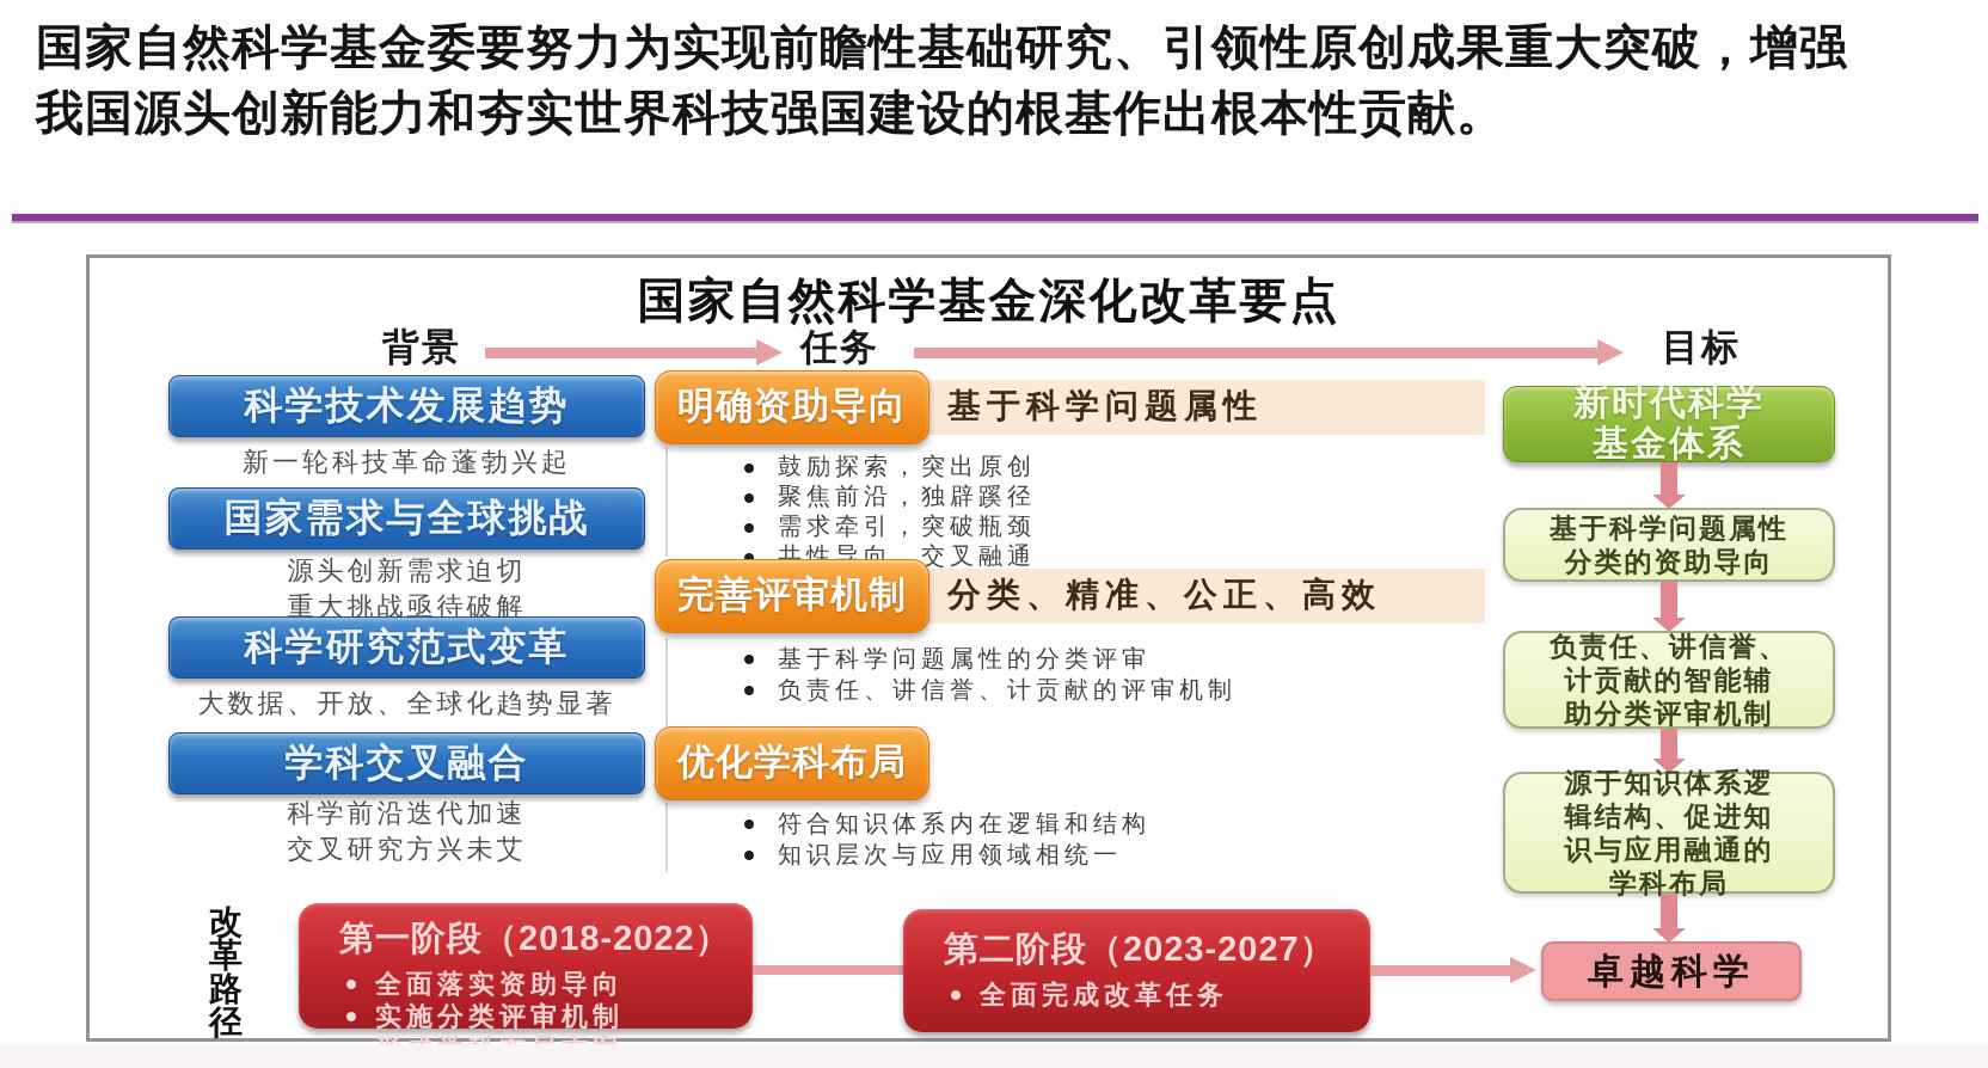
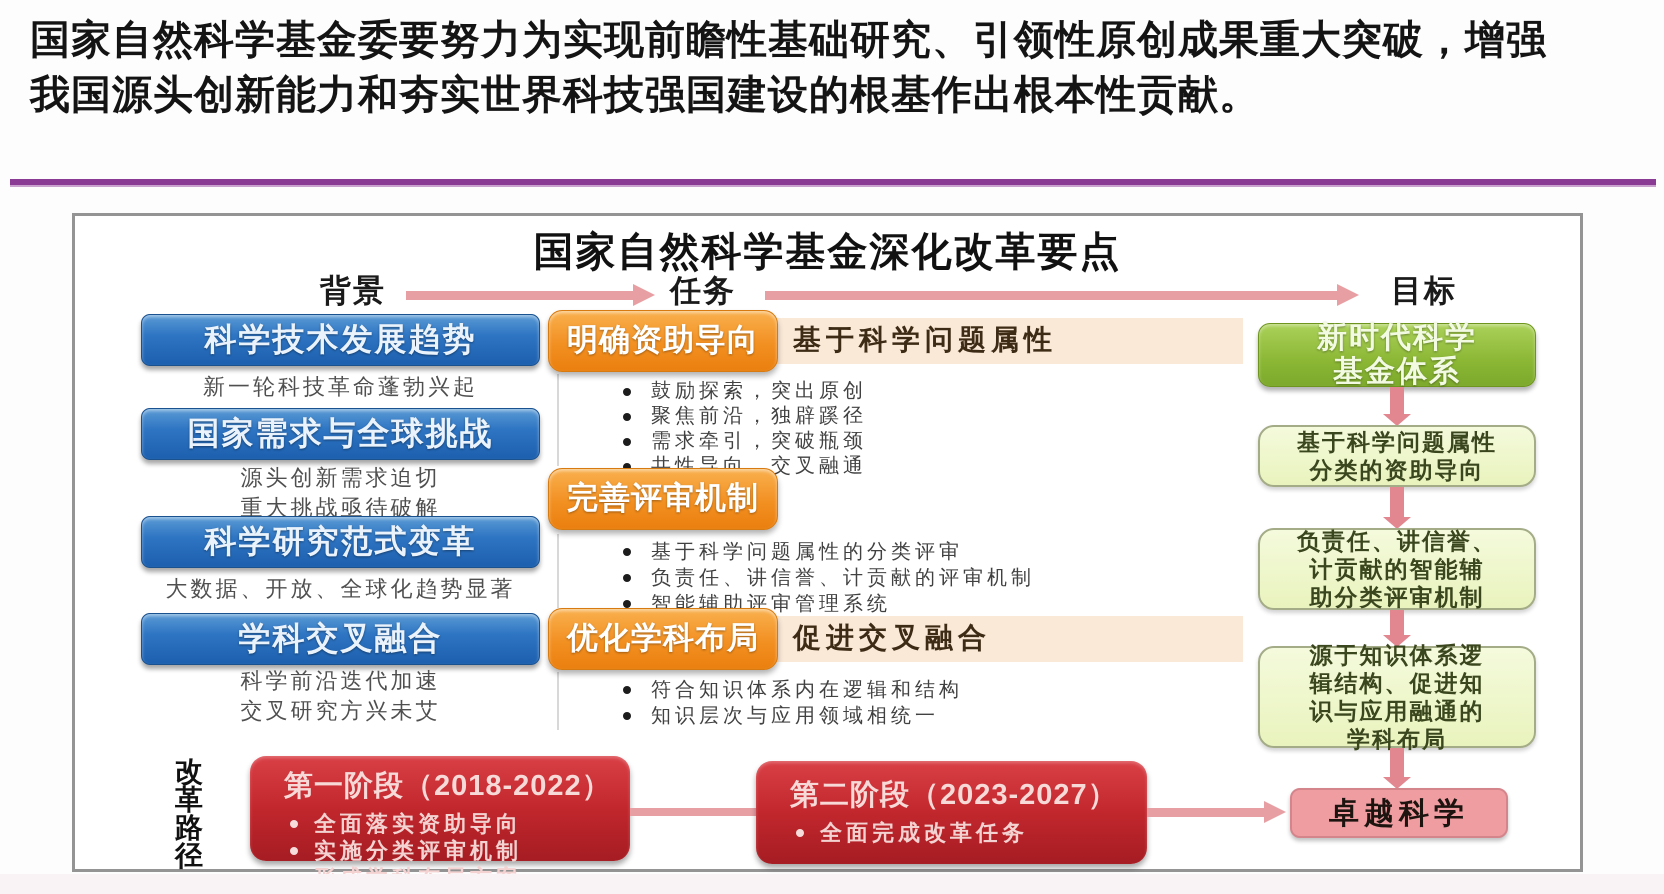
  国家自然科学基金委要努力为实现前瞻性基础研究、引领性原创成果重大突破，增强
  我国源头创新能力和夯实世界科技强国建设的根基作出根本性贡献。
  国家自然科学基金深化改革要点
  背景
  任务
  目标
  科学技术发展趋势
  新一轮科技革命蓬勃兴起
  国家需求与全球挑战
  源头创新需求迫切
  重大挑战亟待破解
  科学研究范式变革
  大数据、开放、全球化趋势显著
  学科交叉融合
  科学前沿迭代加速
  交叉研究方兴未艾
  基于科学问题属性
  明确资助导向
  鼓励探索，突出原创
  聚焦前沿，独辟蹊径
  需求牵引，突破瓶颈
  共性导向，交叉融通
- 分类、精准、公正、高效
  完善评审机制
  基于科学问题属性的分类评审
  负责任、讲信誉、计贡献的评审机制
+ 智能辅助评审管理系统
+ 促进交叉融合
  优化学科布局
  符合知识体系内在逻辑和结构
  知识层次与应用领域相统一
  新时代科学
  基金体系
  基于科学问题属性
  分类的资助导向
  负责任、讲信誉、
  计贡献的智能辅
  助分类评审机制
  源于知识体系逻
  辑结构、促进知
  识与应用融通的
  学科布局
  卓越科学
  改革路径
  第一阶段（2018-2022）
  全面落实资助导向
  实施分类评审机制
  第二阶段（2023-2027）
  全面完成改革任务
